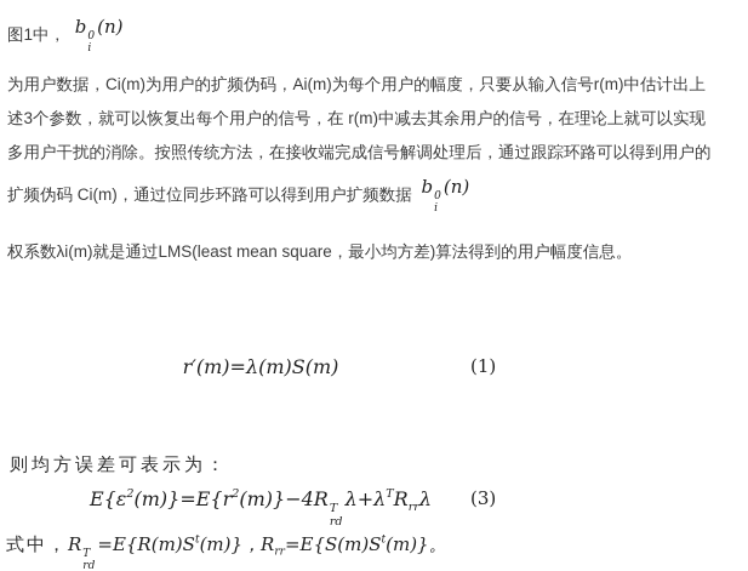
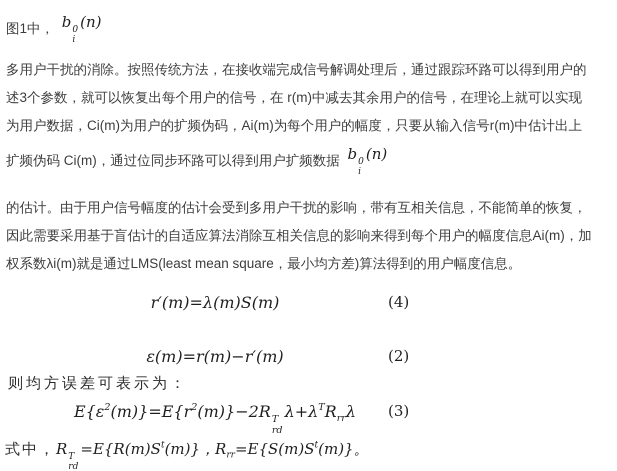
  图1中， b
  0
  i
  (n)
- 为用户数据，Ci(m)为用户的扩频伪码，Ai(m)为每个用户的幅度，只要从输入信号r(m)中估计出上
+ 多用户干扰的消除。按照传统方法，在接收端完成信号解调处理后，通过跟踪环路可以得到用户的
  述3个参数，就可以恢复出每个用户的信号，在 r(m)中减去其余用户的信号，在理论上就可以实现
- 多用户干扰的消除。按照传统方法，在接收端完成信号解调处理后，通过跟踪环路可以得到用户的
+ 为用户数据，Ci(m)为用户的扩频伪码，Ai(m)为每个用户的幅度，只要从输入信号r(m)中估计出上
  扩频伪码 Ci(m)，通过位同步环路可以得到用户扩频数据 b
  0
  i
  (n)
+ 的估计。由于用户信号幅度的估计会受到多用户干扰的影响，带有互相关信息，不能简单的恢复，
+ 因此需要采用基于盲估计的自适应算法消除互相关信息的影响来得到每个用户的幅度信息Ai(m)，加
  权系数λi(m)就是通过LMS(least mean square，最小均方差)算法得到的用户幅度信息。
  r′(m)=λ(m)S(m)
- (1)
+ (4)
+ ε(m)=r(m)−r′(m)
+ (2)
  则均方误差可表示为：
- E{ε2(m)}=E{r2(m)}−4R
+ E{ε2(m)}=E{r2(m)}−2R
  T
  rd
  λ+λTRrrλ
  (3)
  式中，R
  T
  rd
  =E{R(m)St(m)}，Rrr=E{S(m)St(m)}。
